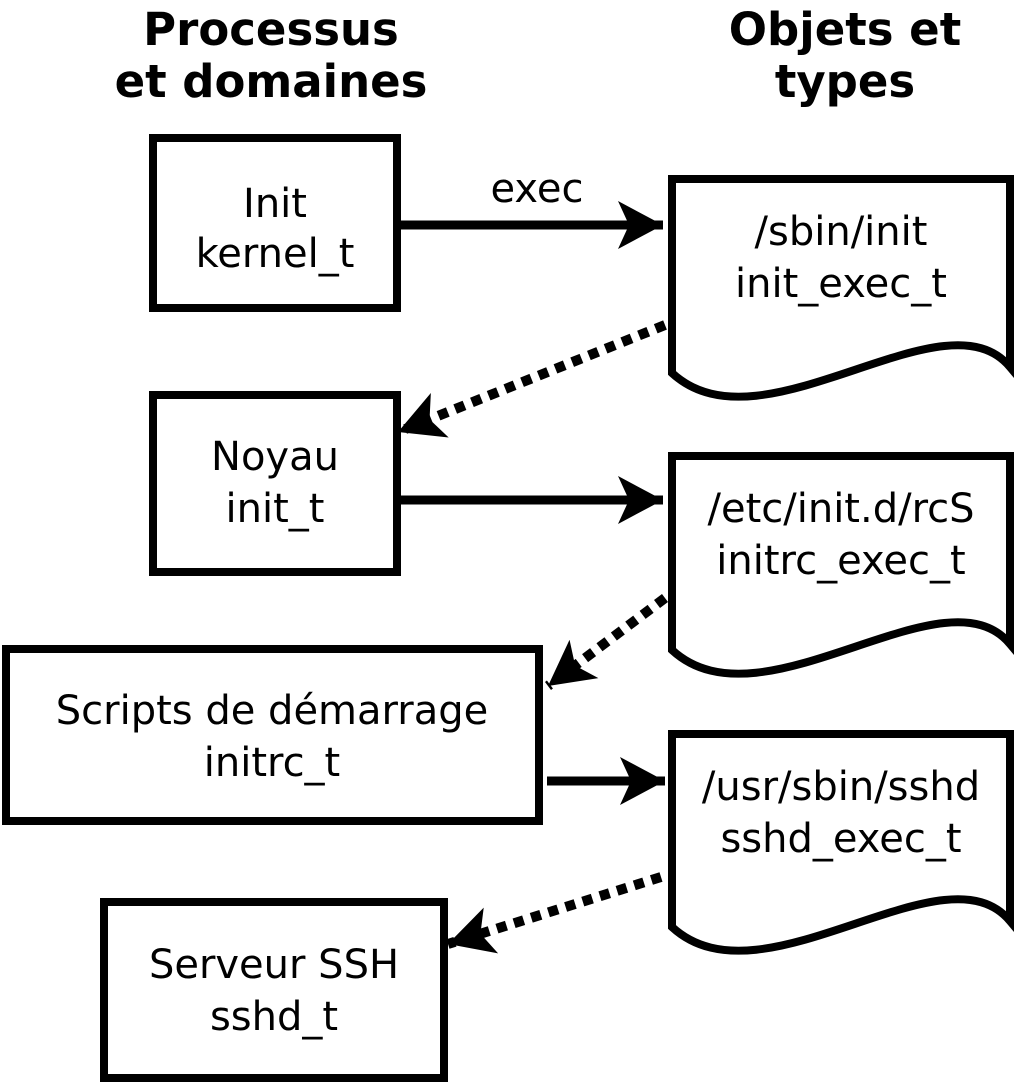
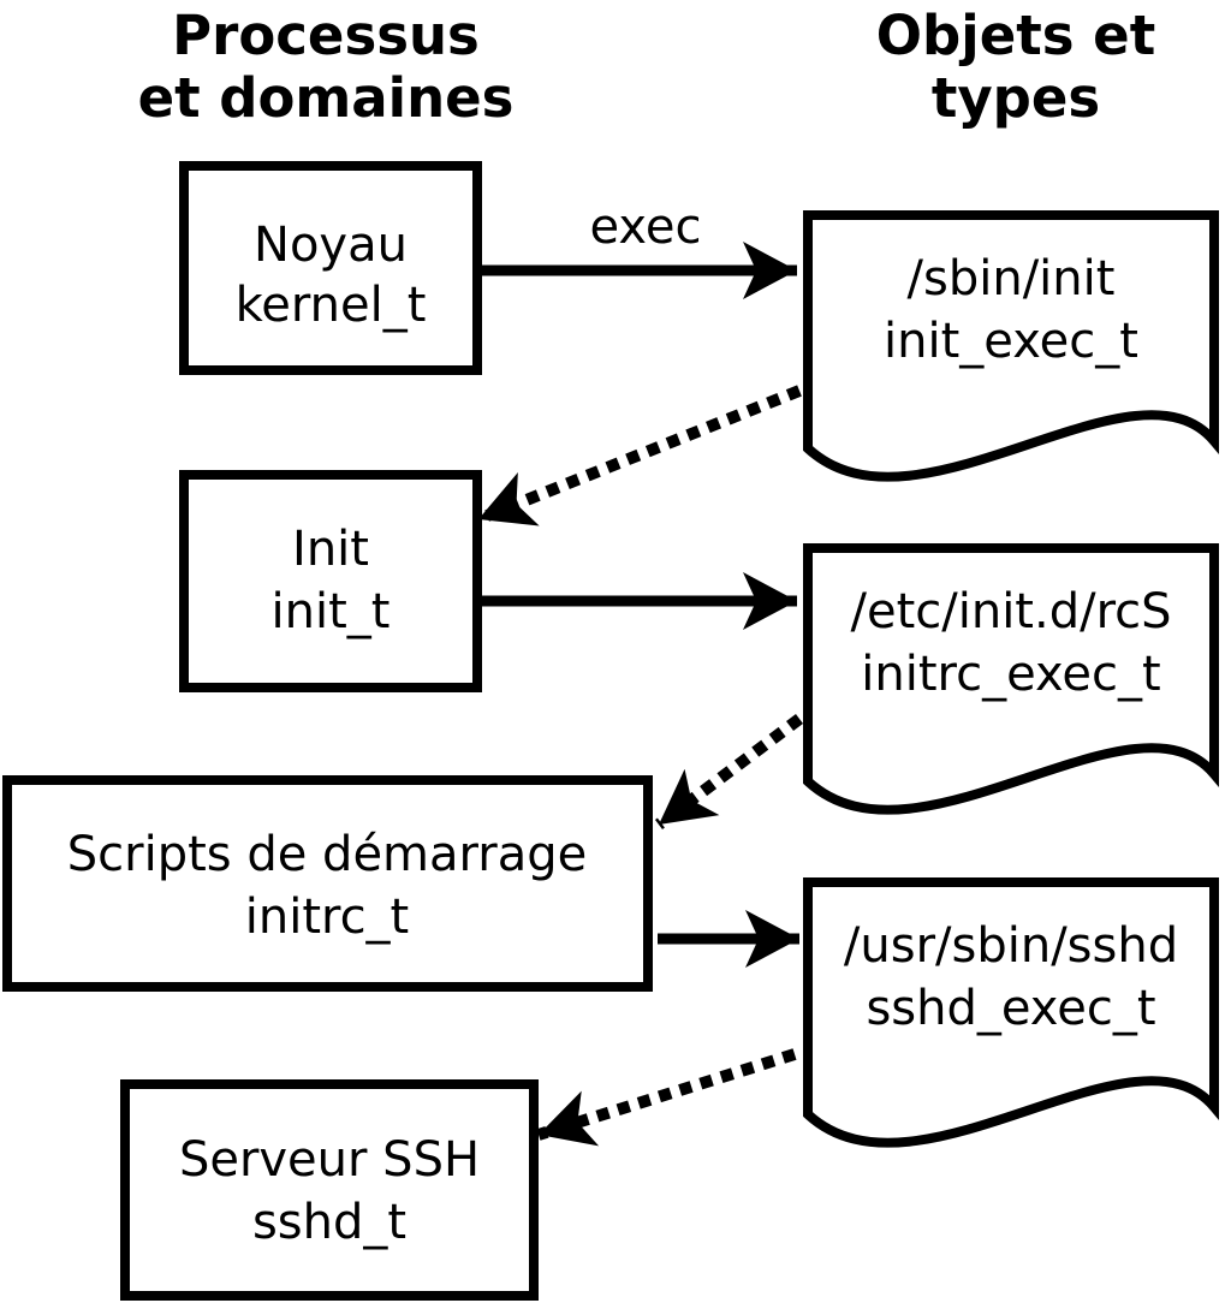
  Processus
  et domaines
  Objets et
  types
  exec
- Init
+ Noyau
  kernel_t
- Noyau
+ Init
  init_t
  Scripts de démarrage
  initrc_t
  Serveur SSH
  sshd_t
  /sbin/init
  init_exec_t
  /etc/init.d/rcS
  initrc_exec_t
  /usr/sbin/sshd
  sshd_exec_t
